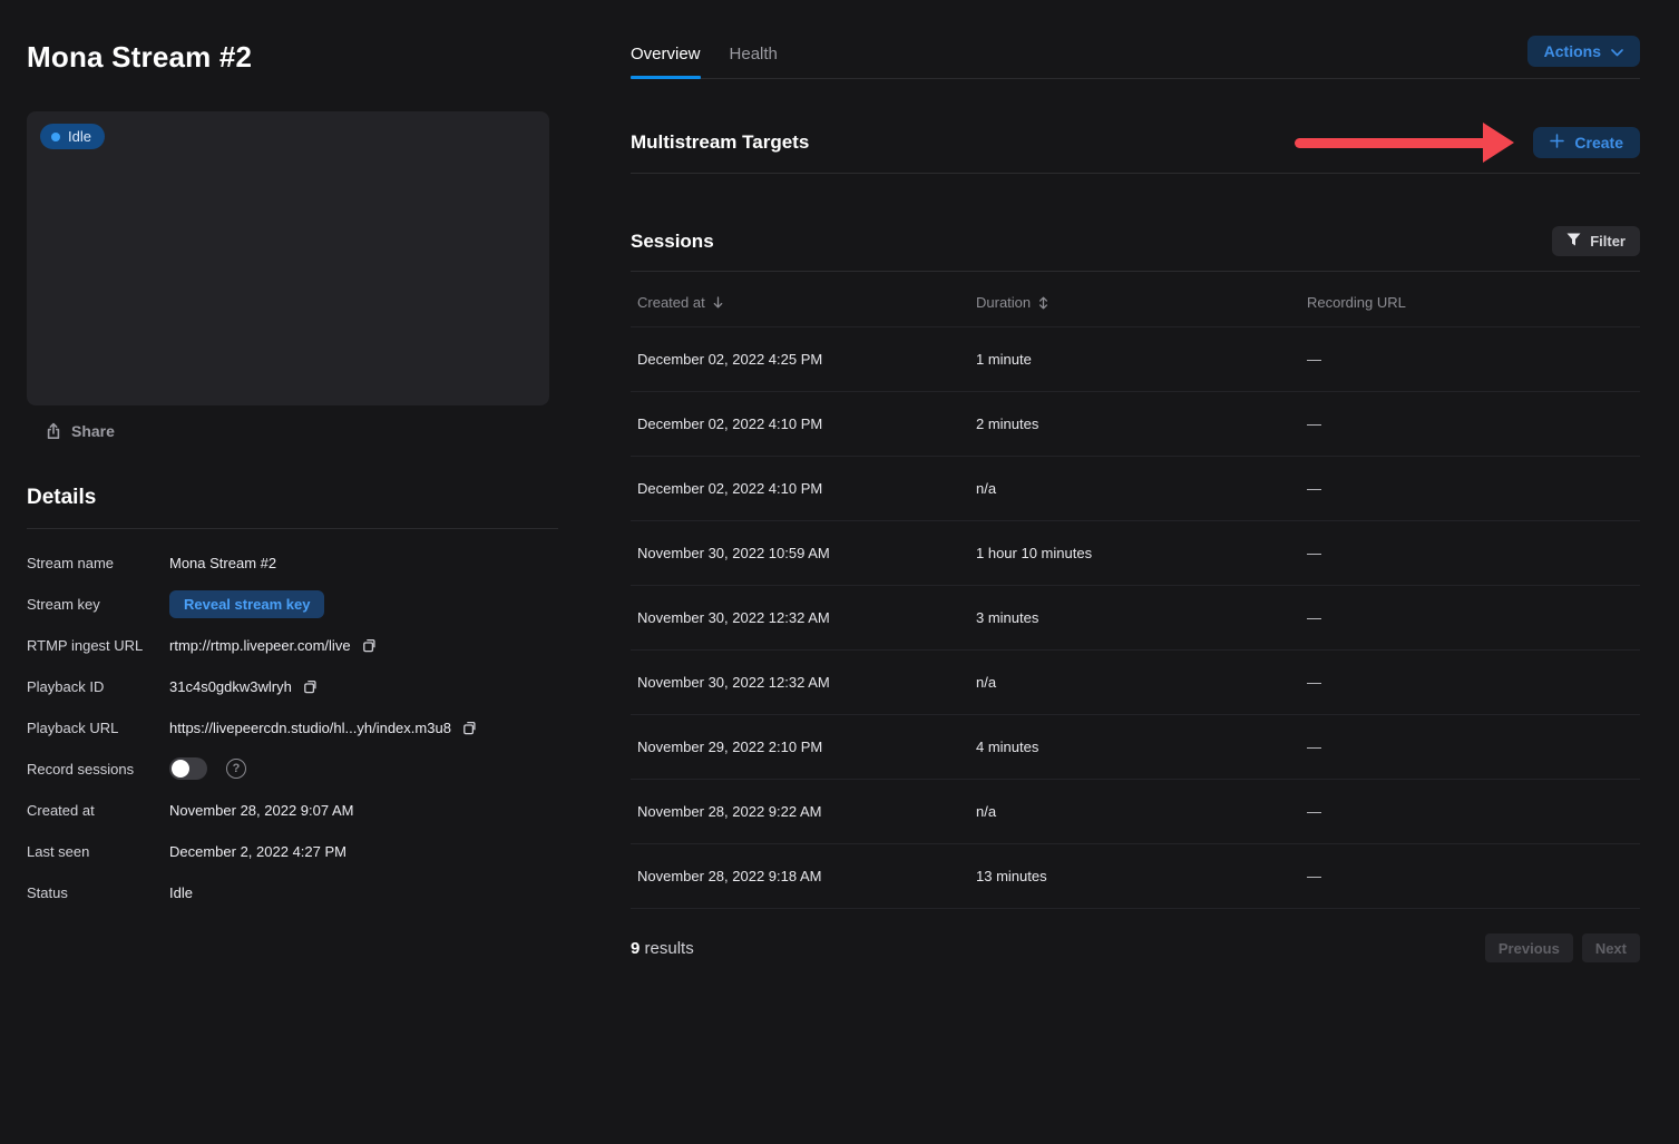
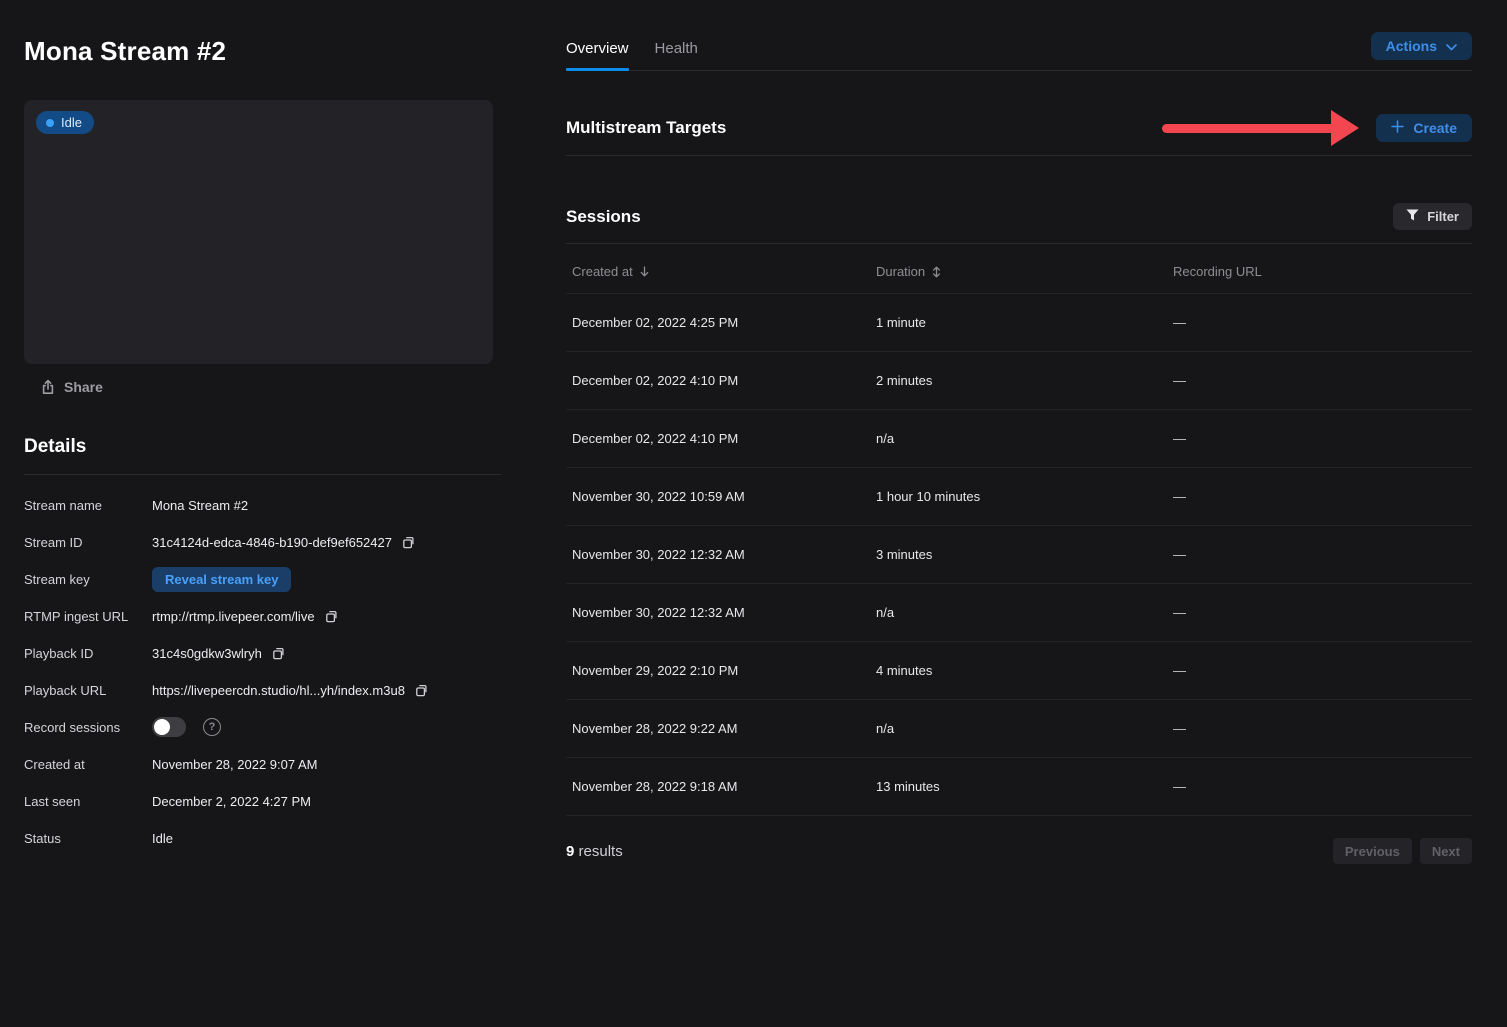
  Mona Stream #2
  Idle
  Share
  Details
  Stream name
  Mona Stream #2
+ Stream ID
+ 31c4124d-edca-4846-b190-def9ef652427
  Stream key
  Reveal stream key
  RTMP ingest URL
  rtmp://rtmp.livepeer.com/live
  Playback ID
  31c4s0gdkw3wlryh
  Playback URL
  https://livepeercdn.studio/hl...yh/index.m3u8
  Record sessions
  ?
  Created at
  November 28, 2022 9:07 AM
  Last seen
  December 2, 2022 4:27 PM
  Status
  Idle
  Overview
  Health
  Actions
  Multistream Targets
  Create
  Sessions
  Filter
  Created at
  Duration
  Recording URL
  December 02, 2022 4:25 PM
  1 minute
  —
  December 02, 2022 4:10 PM
  2 minutes
  —
  December 02, 2022 4:10 PM
  n/a
  —
  November 30, 2022 10:59 AM
  1 hour 10 minutes
  —
  November 30, 2022 12:32 AM
  3 minutes
  —
  November 30, 2022 12:32 AM
  n/a
  —
  November 29, 2022 2:10 PM
  4 minutes
  —
  November 28, 2022 9:22 AM
  n/a
  —
  November 28, 2022 9:18 AM
  13 minutes
  —
  9 results
  Previous
  Next
